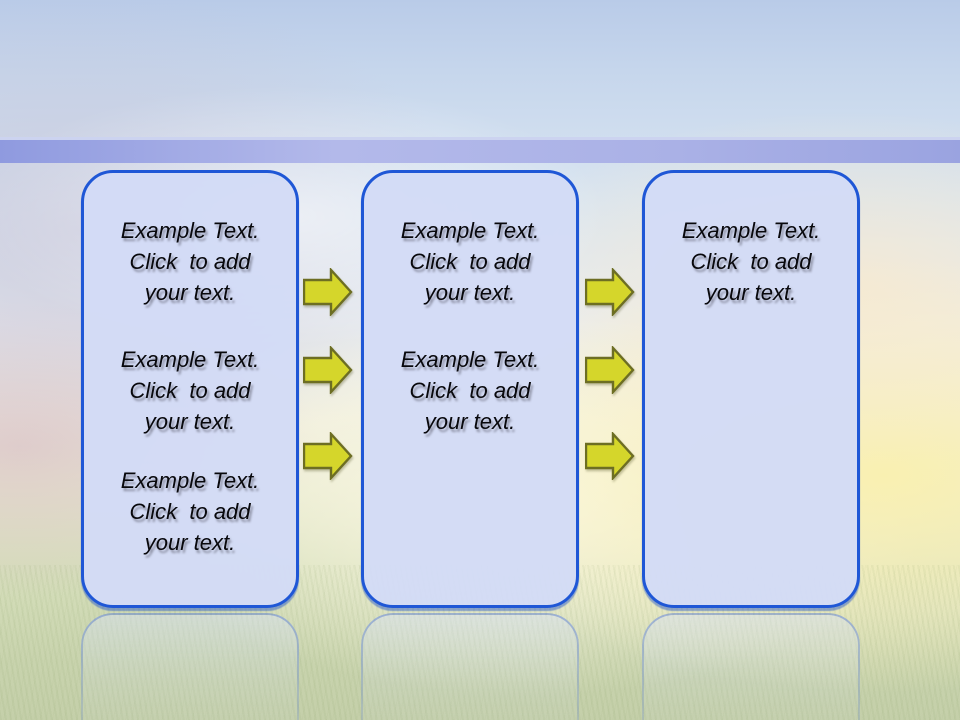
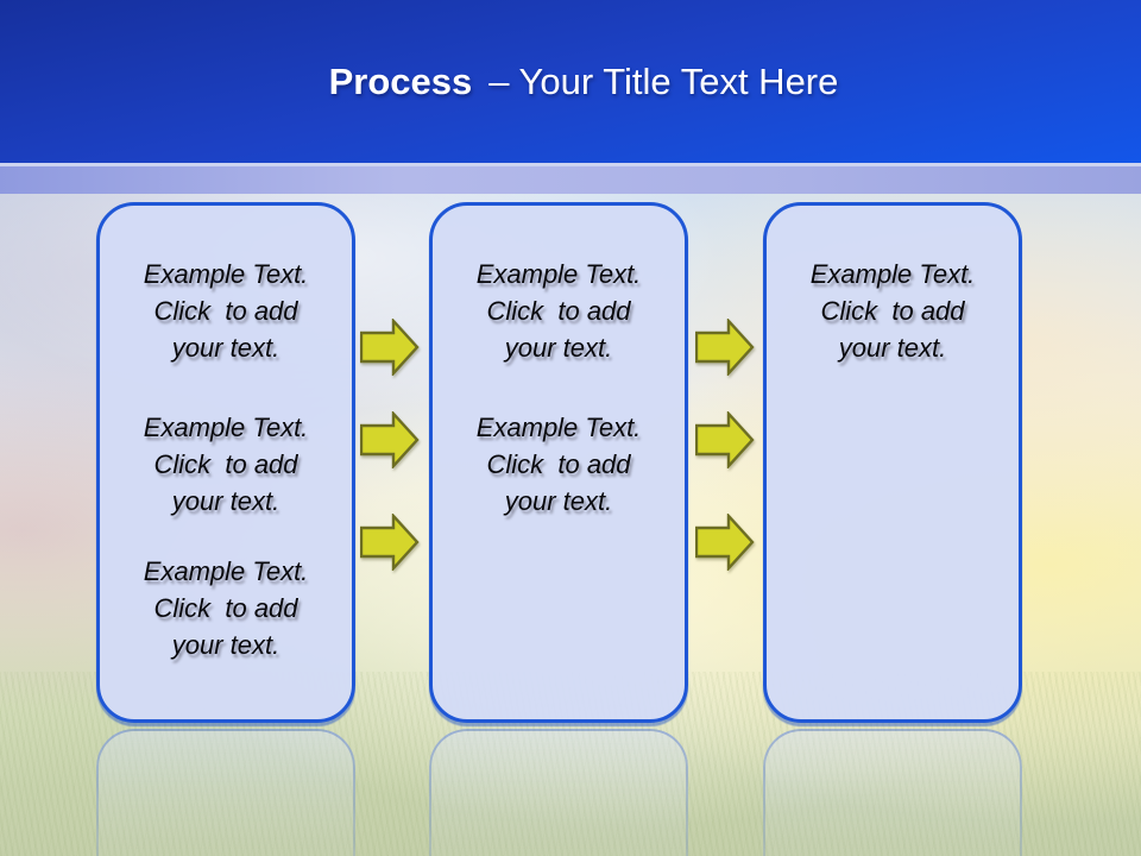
+ Process – Your Title Text Here
  Example Text.
  Click to add
  your text.
  Example Text.
  Click to add
  your text.
  Example Text.
  Click to add
  your text.
  Example Text.
  Click to add
  your text.
  Example Text.
  Click to add
  your text.
  Example Text.
  Click to add
  your text.
